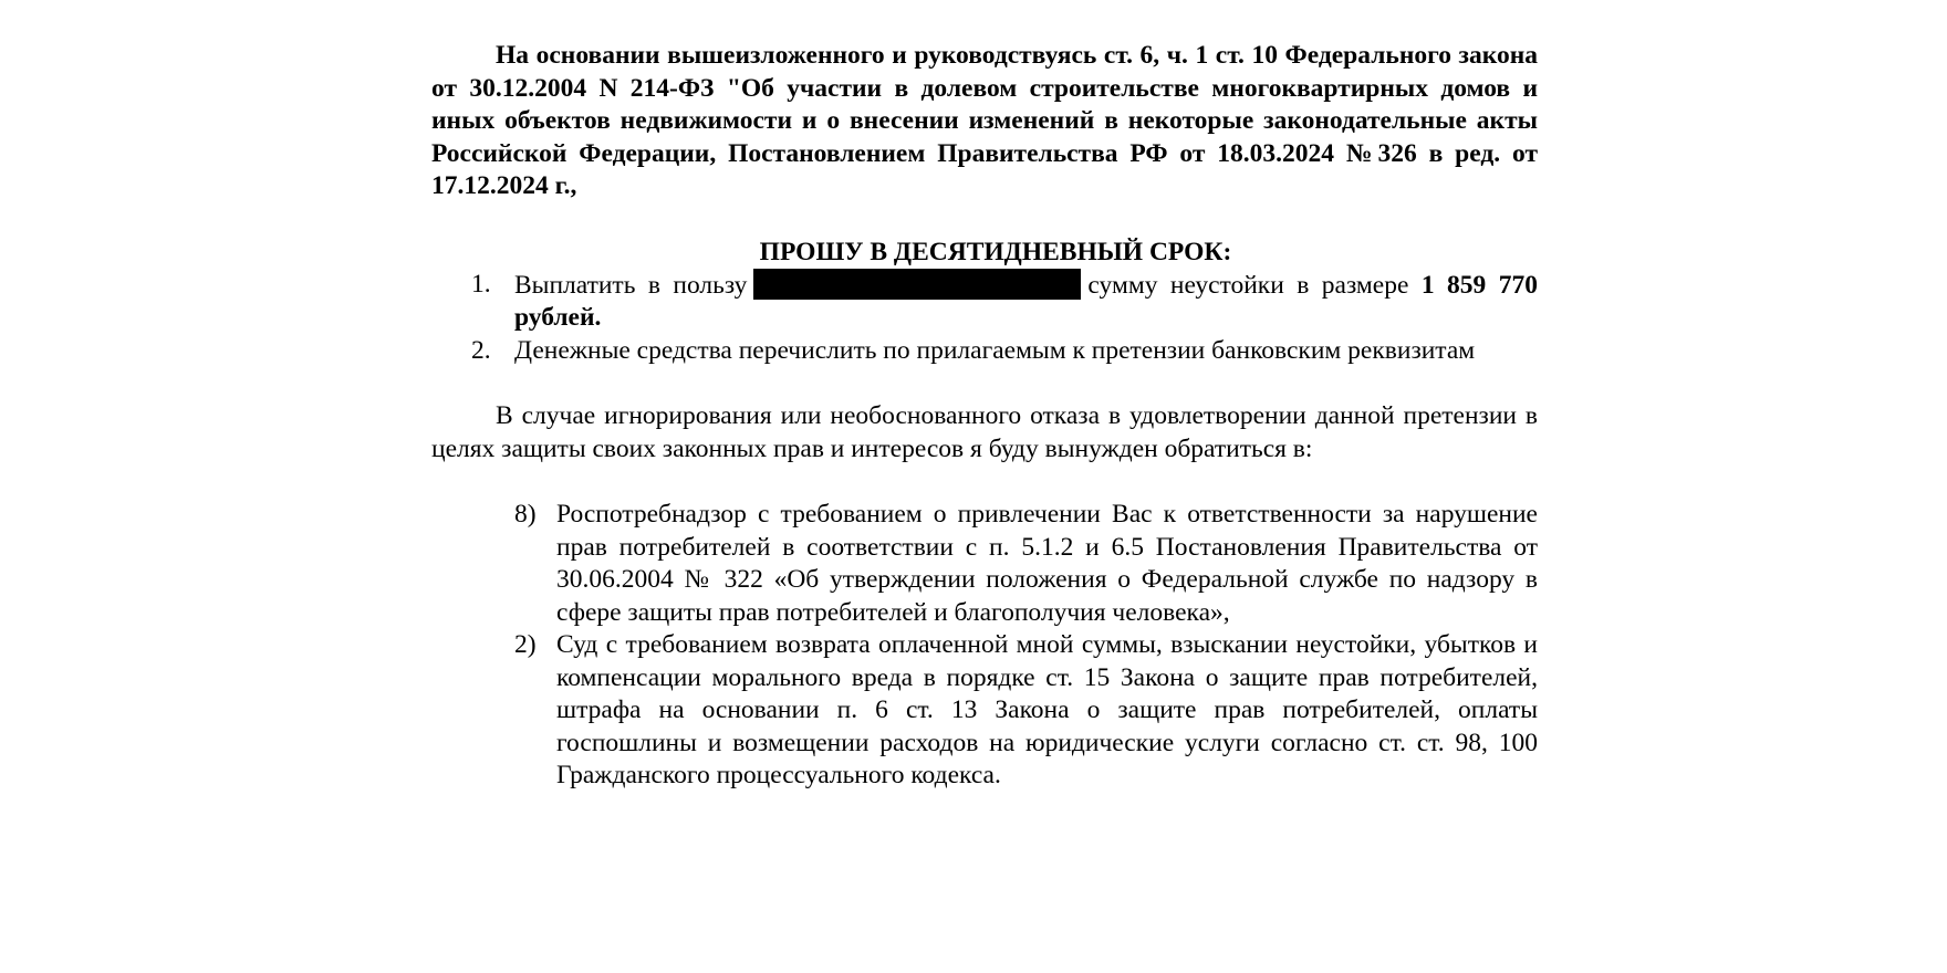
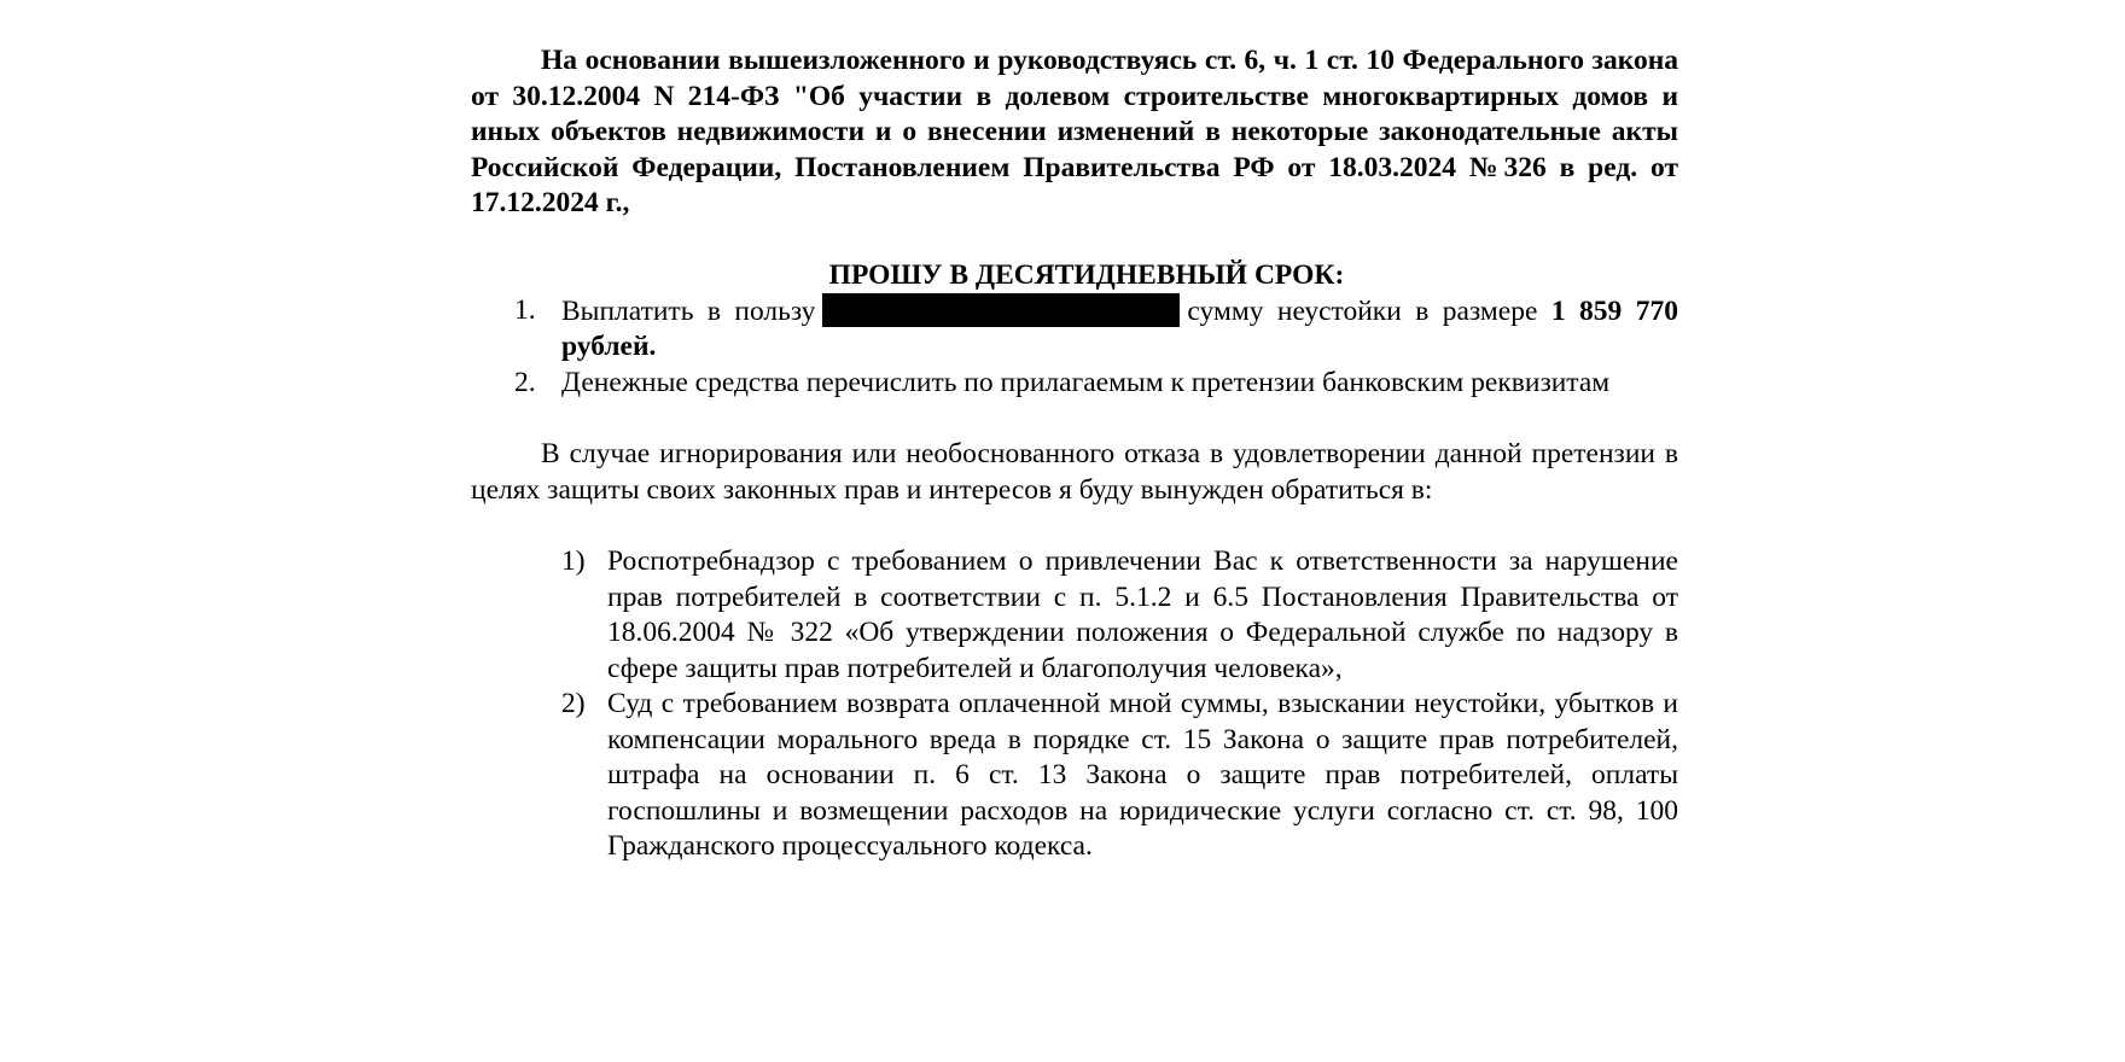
  На основании вышеизложенного и руководствуясь ст. 6, ч. 1 ст. 10 Федерального закона от 30.12.2004 N 214-ФЗ "Об участии в долевом строительстве многоквартирных домов и иных объектов недвижимости и о внесении изменений в некоторые законодательные акты Российской Федерации, Постановлением Правительства РФ от 18.03.2024 №326 в ред. от 17.12.2024 г.,
  ПРОШУ В ДЕСЯТИДНЕВНЫЙ СРОК:
  1.
  Выплатить в пользу сумму неустойки в размере 1 859 770 рублей.
  2.
  Денежные средства перечислить по прилагаемым к претензии банковским реквизитам
  В случае игнорирования или необоснованного отказа в удовлетворении данной претензии в целях защиты своих законных прав и интересов я буду вынужден обратиться в:
- 8)
+ 1)
- Роспотребнадзор с требованием о привлечении Вас к ответственности за нарушение прав потребителей в соответствии с п. 5.1.2 и 6.5 Постановления Правительства от 30.06.2004 № 322 «Об утверждении положения о Федеральной службе по надзору в сфере защиты прав потребителей и благополучия человека»,
+ Роспотребнадзор с требованием о привлечении Вас к ответственности за нарушение прав потребителей в соответствии с п. 5.1.2 и 6.5 Постановления Правительства от 18.06.2004 № 322 «Об утверждении положения о Федеральной службе по надзору в сфере защиты прав потребителей и благополучия человека»,
  2)
  Суд с требованием возврата оплаченной мной суммы, взыскании неустойки, убытков и компенсации морального вреда в порядке ст. 15 Закона о защите прав потребителей, штрафа на основании п. 6 ст. 13 Закона о защите прав потребителей, оплаты госпошлины и возмещении расходов на юридические услуги согласно ст. ст. 98, 100 Гражданского процессуального кодекса.
